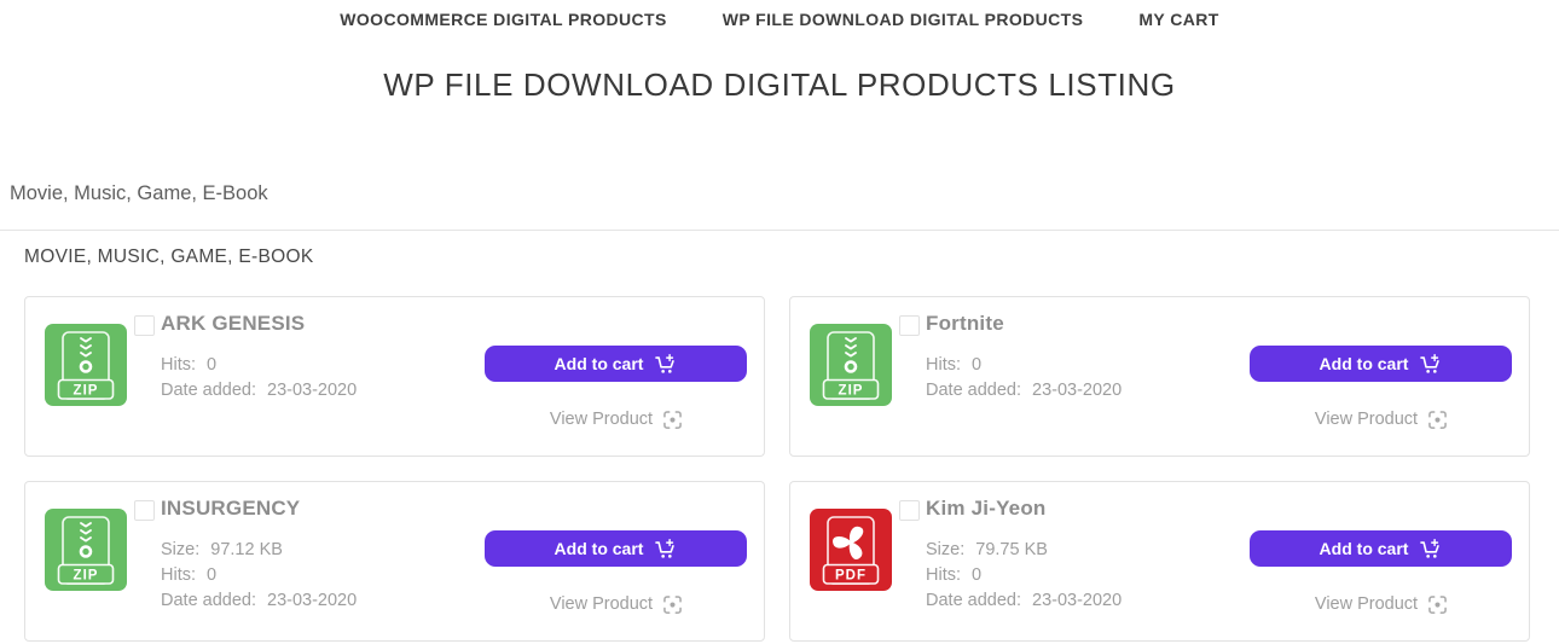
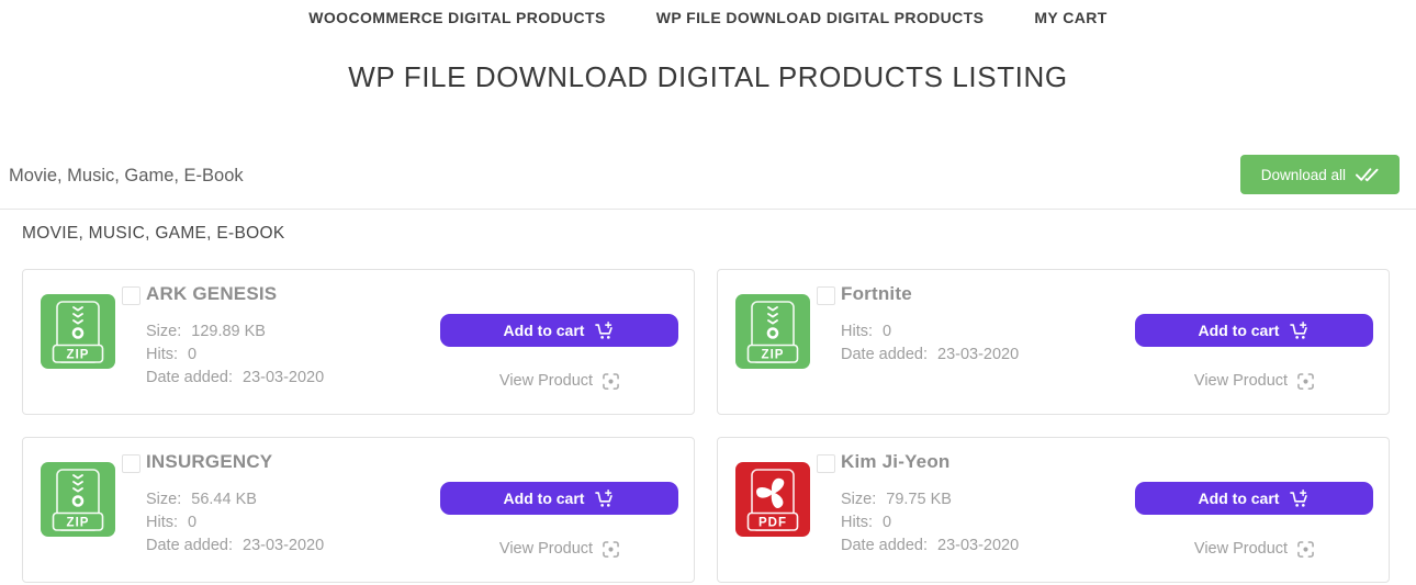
  WOOCOMMERCE DIGITAL PRODUCTS
  WP FILE DOWNLOAD DIGITAL PRODUCTS
  MY CART
  WP FILE DOWNLOAD DIGITAL PRODUCTS LISTING
  Movie, Music, Game, E-Book
+ Download all
  MOVIE, MUSIC, GAME, E-BOOK
  ZIP
  ARK GENESIS
+ Size: 129.89 KB
  Hits: 0
  Date added: 23-03-2020
  Add to cart
  View Product
  ZIP
  Fortnite
  Hits: 0
  Date added: 23-03-2020
  Add to cart
  View Product
  ZIP
  INSURGENCY
- Size: 97.12 KB
+ Size: 56.44 KB
  Hits: 0
  Date added: 23-03-2020
  Add to cart
  View Product
  PDF
  Kim Ji-Yeon
  Size: 79.75 KB
  Hits: 0
  Date added: 23-03-2020
  Add to cart
  View Product
